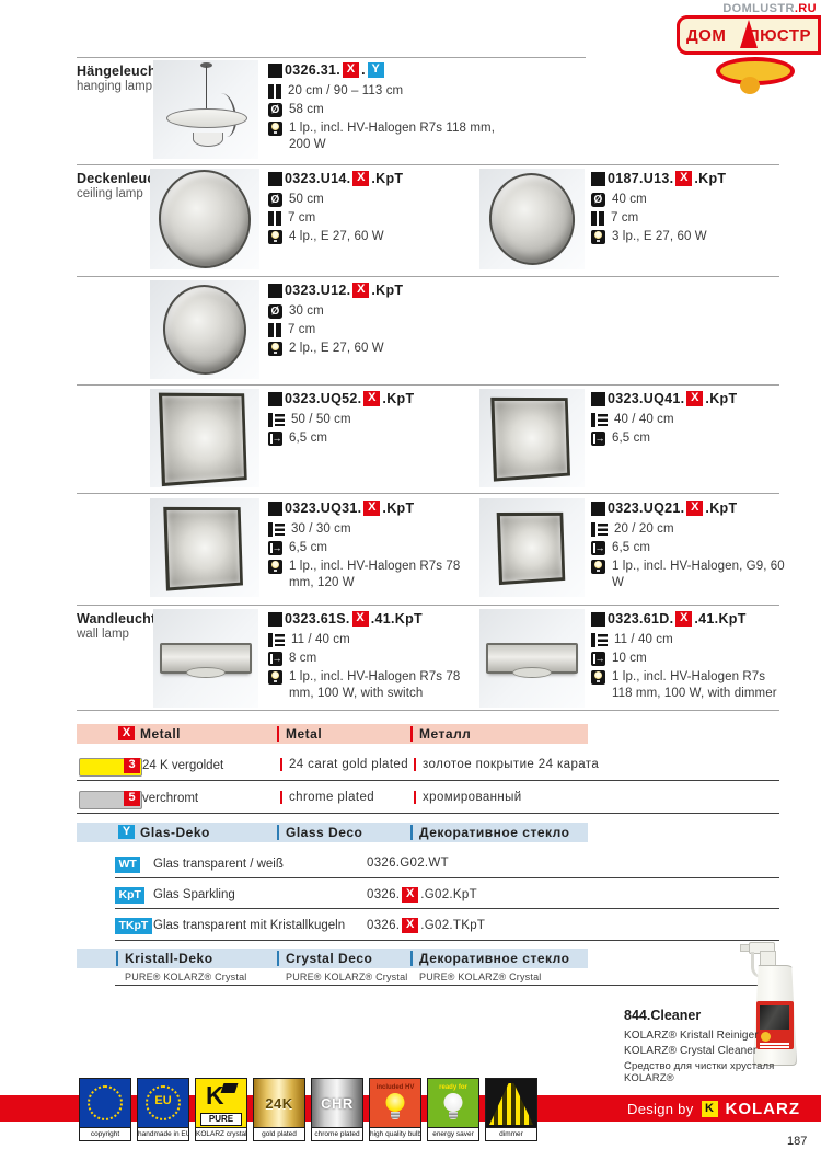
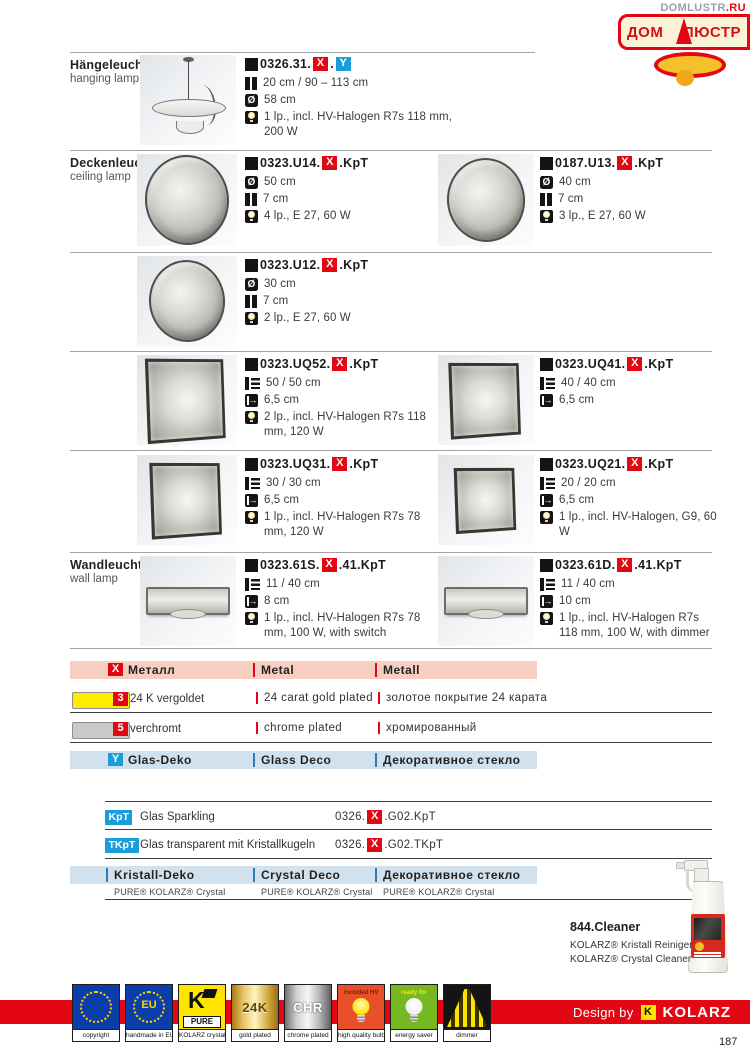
  DOMLUSTR.RU
  ДОМ
  ЛЮСТР
  Hängeleuch
  hanging lamp
  ceiling lamp
  Wandleuch
  wall lamp
  0326.31.
  X
  .
  Y
  20 cm / 90 – 113 cm
  58 cm
  1 lp., incl. HV-Halogen R7s 118 mm, 200 W
  0323.U14.
  X
  .KpT
  50 cm
  7 cm
  4 lp., E 27, 60 W
  0187.U13.
  X
  .KpT
  40 cm
  7 cm
  3 lp., E 27, 60 W
  0323.U12.
  X
  .KpT
  30 cm
  7 cm
  2 lp., E 27, 60 W
  0323.UQ52.
  X
  .KpT
  50 / 50 cm
  6,5 cm
+ 2 lp., incl. HV-Halogen R7s 118 mm, 120 W
  0323.UQ41.
  X
  .KpT
  40 / 40 cm
  6,5 cm
  0323.UQ31.
  X
  .KpT
  30 / 30 cm
  6,5 cm
  1 lp., incl. HV-Halogen R7s 78 mm, 120 W
  0323.UQ21.
  X
  .KpT
  20 / 20 cm
  6,5 cm
  1 lp., incl. HV-Halogen, G9, 60 W
  0323.61S.
  X
  .41.KpT
  11 / 40 cm
  8 cm
  1 lp., incl. HV-Halogen R7s 78 mm, 100 W, with switch
  0323.61D.
  X
  .41.KpT
  11 / 40 cm
  10 cm
  1 lp., incl. HV-Halogen R7s 118 mm, 100 W, with dimmer
  X
- Metall
+ Металл
  Metal
- Металл
+ Metall
  3
  24 K vergoldet
  24 carat gold plated
  золотое покрытие 24 карата
  5
  verchromt
  chrome plated
  хромированный
  Y
  Glas-Deko
  Glass Deco
  Декоративное стекло
- WT
- Glas transparent / weiß
- 0326.G02.WT
  KpT
  Glas Sparkling
  0326.
  X
  .G02.KpT
  TKpT
  Glas transparent mit Kristallkugeln
  0326.
  X
  .G02.TKpT
  Kristall-Deko
  Crystal Deco
  Декоративное стекло
  PURE® KOLARZ® Crystal
  PURE® KOLARZ® Crystal
  PURE® KOLARZ® Crystal
  844.Cleaner
  KOLARZ® Kristall Reiniger
  KOLARZ® Crystal Cleaner
- Средство для чистки хрусталя KOLARZ®
  EU
  K
  PURE
  24K
  CHR
  Design by
  K
  KOLARZ
  187
